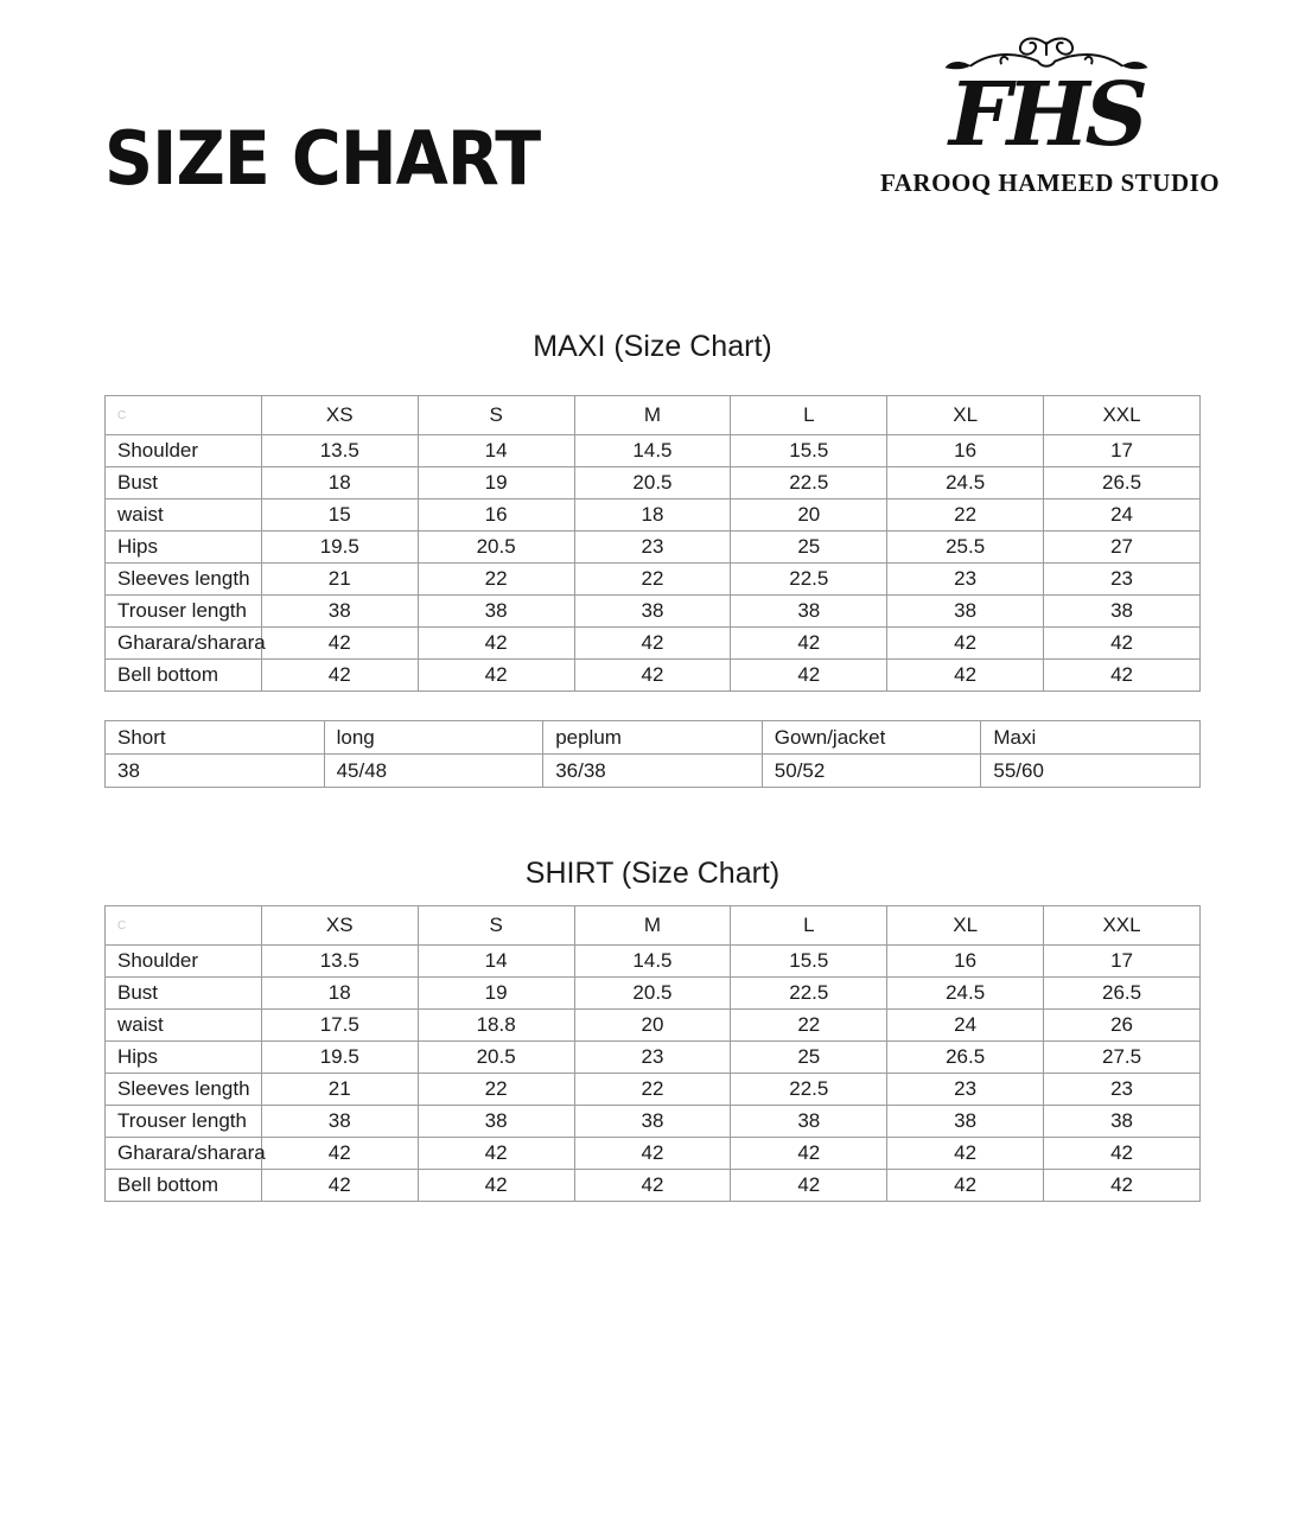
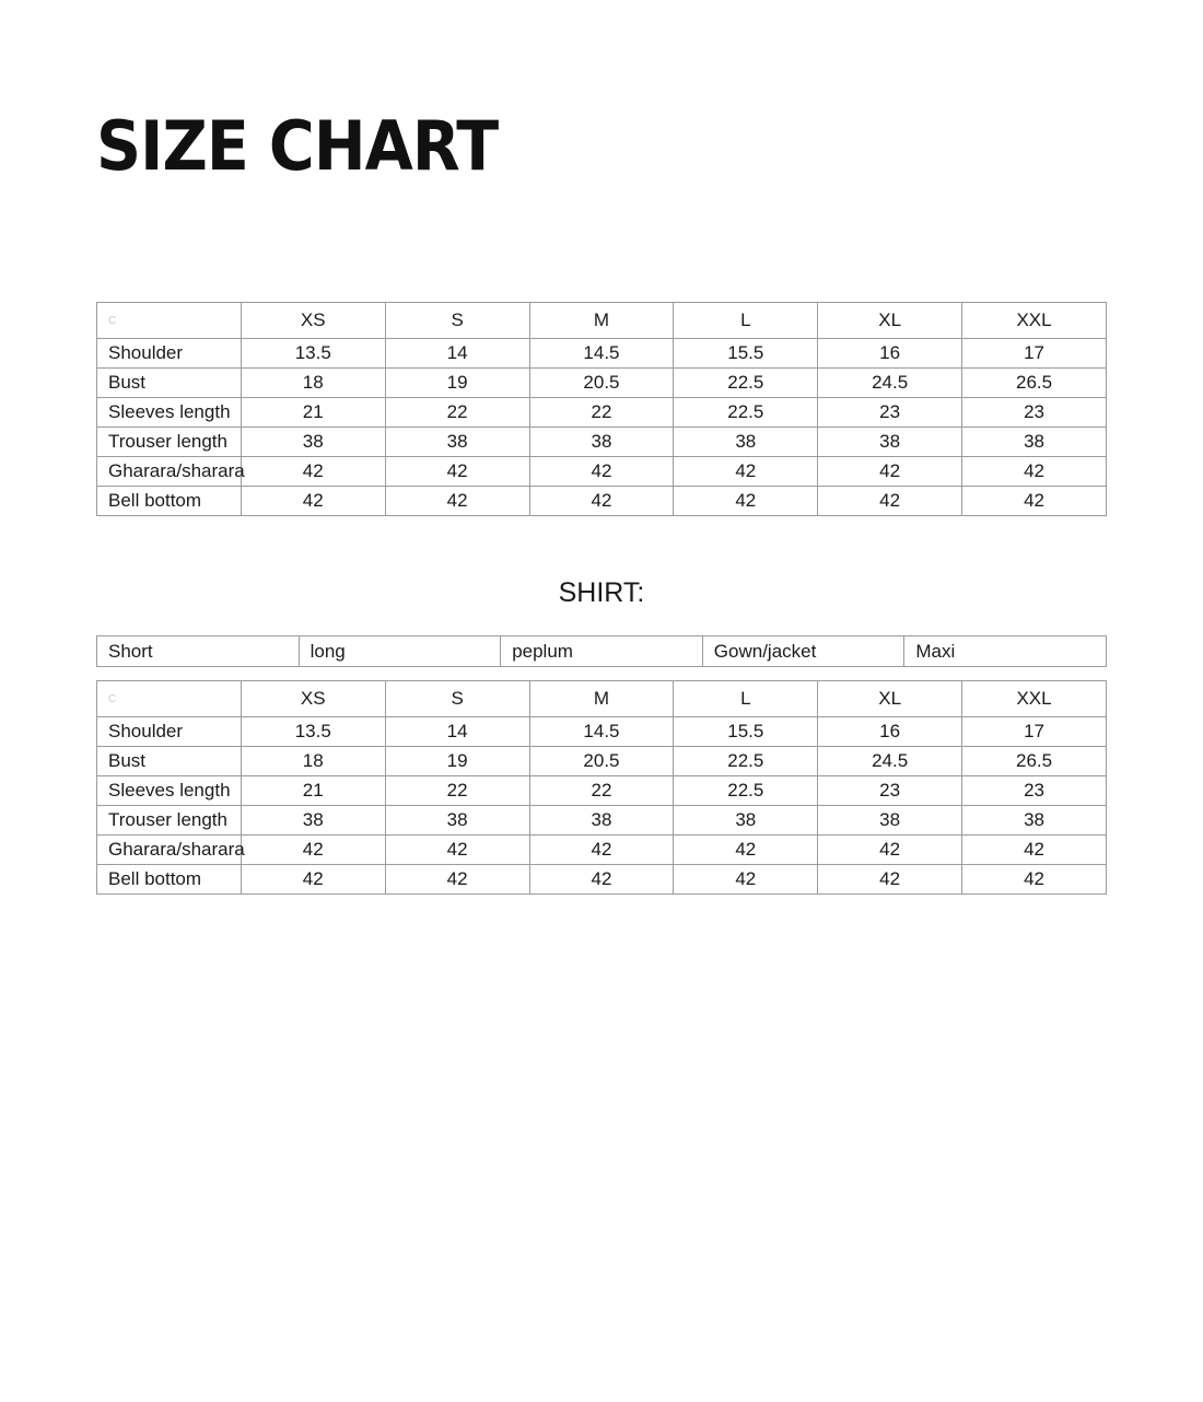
  SIZE CHART
- FHS
- FAROOQ HAMEED STUDIO
- MAXI (Size Chart)
  C	XS	S	M	L	XL	XXL
  Shoulder	13.5	14	14.5	15.5	16	17
  Bust	18	19	20.5	22.5	24.5	26.5
- waist	15	16	18	20	22	24
- Hips	19.5	20.5	23	25	25.5	27
  Sleeves length	21	22	22	22.5	23	23
  Trouser length	38	38	38	38	38	38
  Gharara/sharara	42	42	42	42	42	42
  Bell bottom	42	42	42	42	42	42
+ SHIRT:
  Short	long	peplum	Gown/jacket	Maxi
- 38	45/48	36/38	50/52	55/60
- SHIRT (Size Chart)
  C	XS	S	M	L	XL	XXL
  Shoulder	13.5	14	14.5	15.5	16	17
  Bust	18	19	20.5	22.5	24.5	26.5
- waist	17.5	18.8	20	22	24	26
- Hips	19.5	20.5	23	25	26.5	27.5
  Sleeves length	21	22	22	22.5	23	23
  Trouser length	38	38	38	38	38	38
  Gharara/sharara	42	42	42	42	42	42
  Bell bottom	42	42	42	42	42	42
